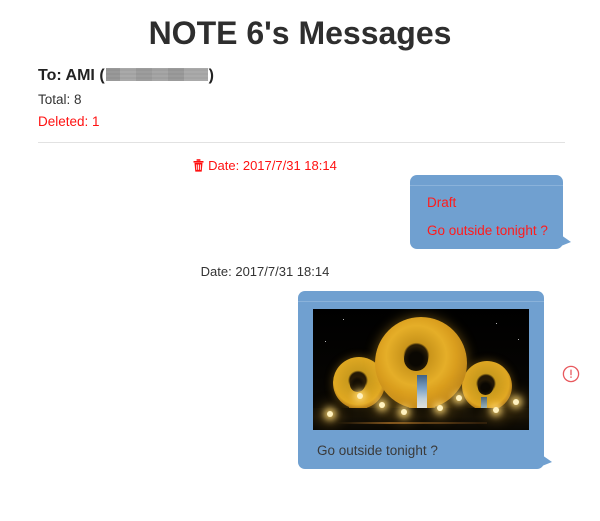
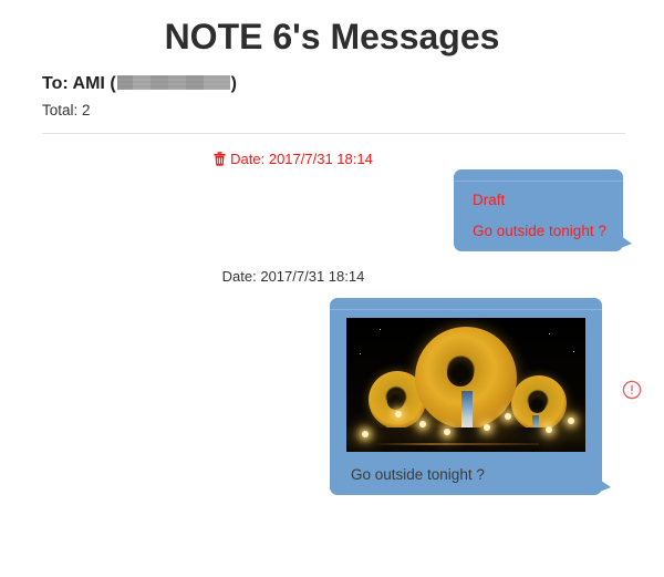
  NOTE 6's Messages
  To: AMI ( )
- Total: 8
+ Total: 2
- Deleted: 1
  Date: 2017/7/31 18:14
  Draft
  Go outside tonight ?
  Date: 2017/7/31 18:14
  Go outside tonight ?
